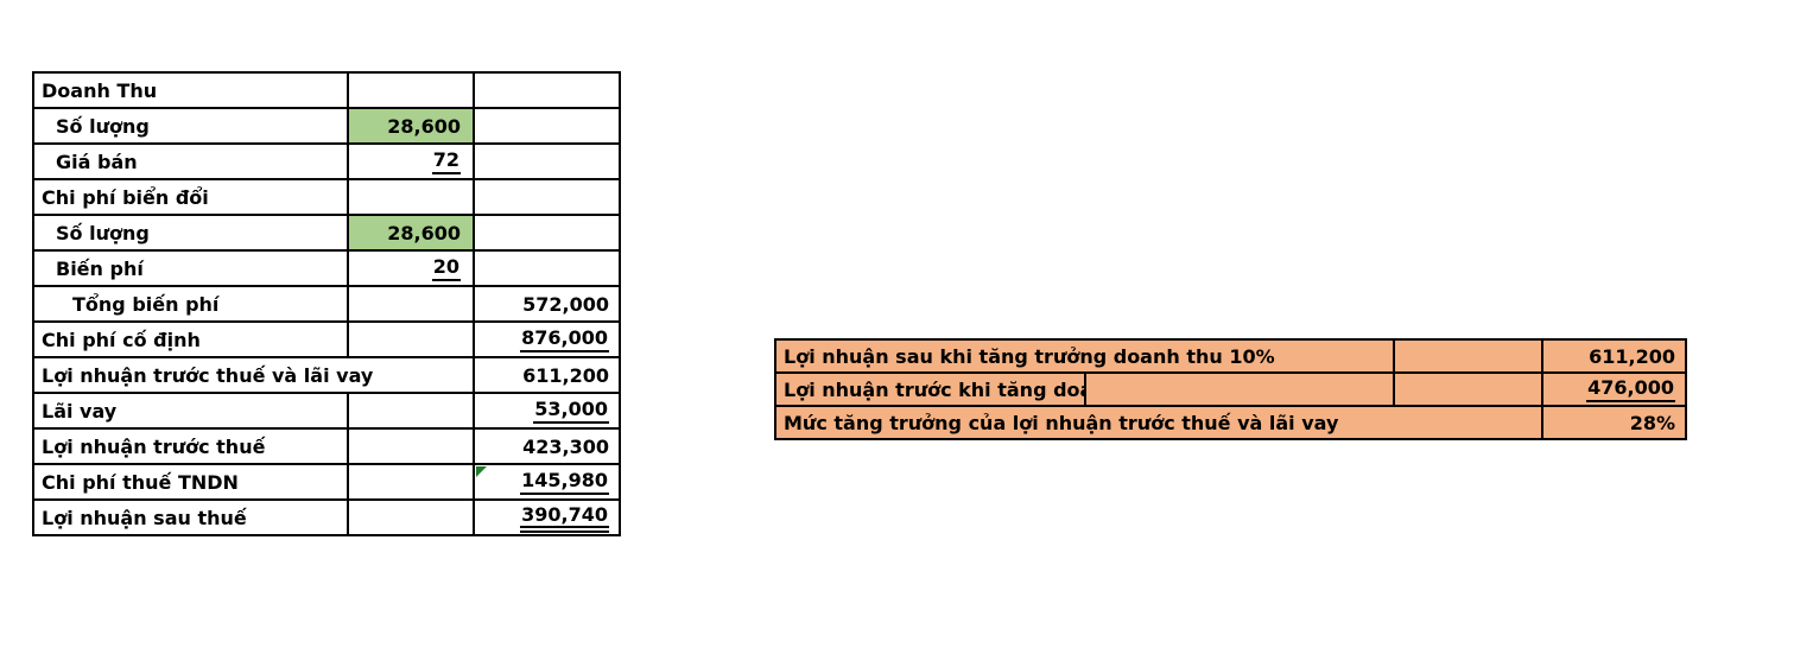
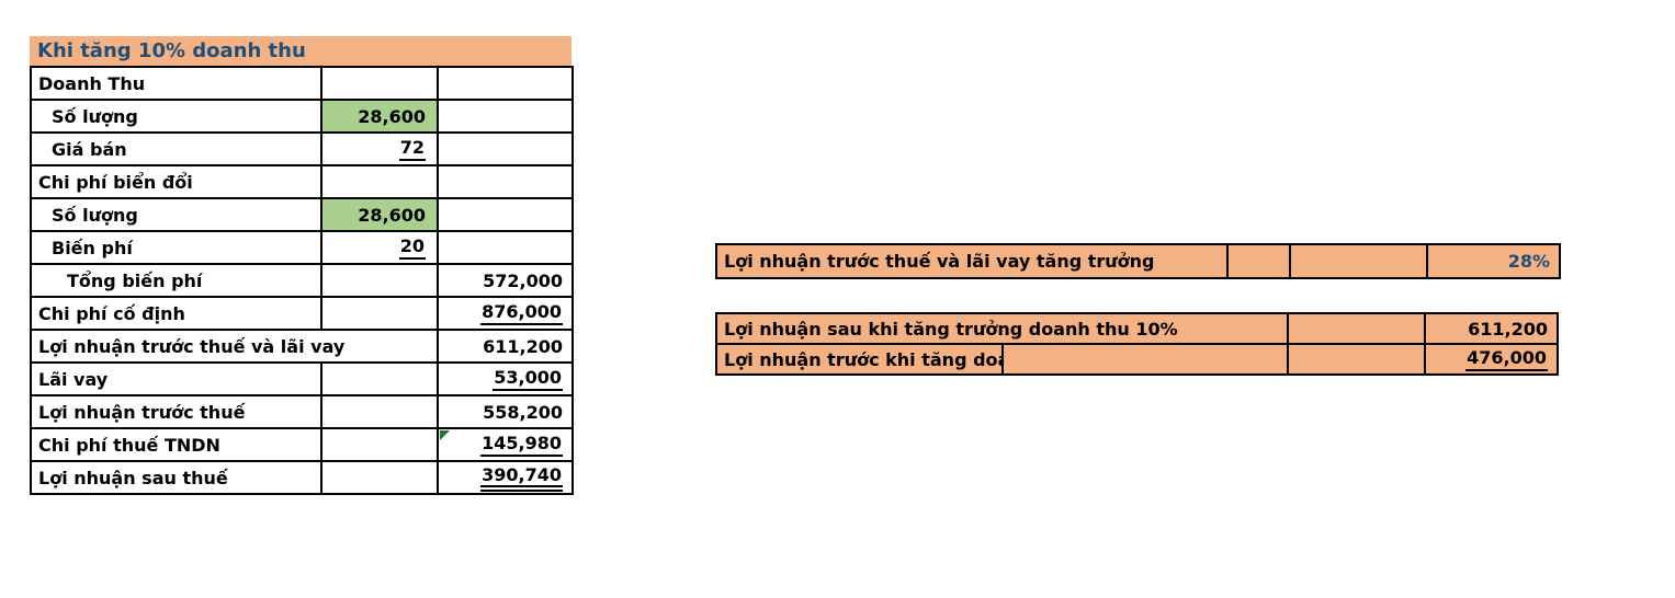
+ Khi tăng 10% doanh thu
  Doanh Thu
  Số lượng	28,600
  Giá bán	72
  Chi phí biển đổi
  Số lượng	28,600
  Biến phí	20
  Tổng biến phí		572,000
  Chi phí cố định		876,000
  Lợi nhuận trước thuế và lãi vay	611,200
  Lãi vay		53,000
- Lợi nhuận trước thuế		423,300
+ Lợi nhuận trước thuế		558,200
  Chi phí thuế TNDN		145,980
  Lợi nhuận sau thuế		390,740
+ Lợi nhuận trước thuế và lãi vay tăng trưởng			28%
  Lợi nhuận sau khi tăng trưởng doanh thu 10%		611,200
  Lợi nhuận trước khi tăng do			476,000
- Mức tăng trưởng của lợi nhuận trước thuế và lãi vay	28%
